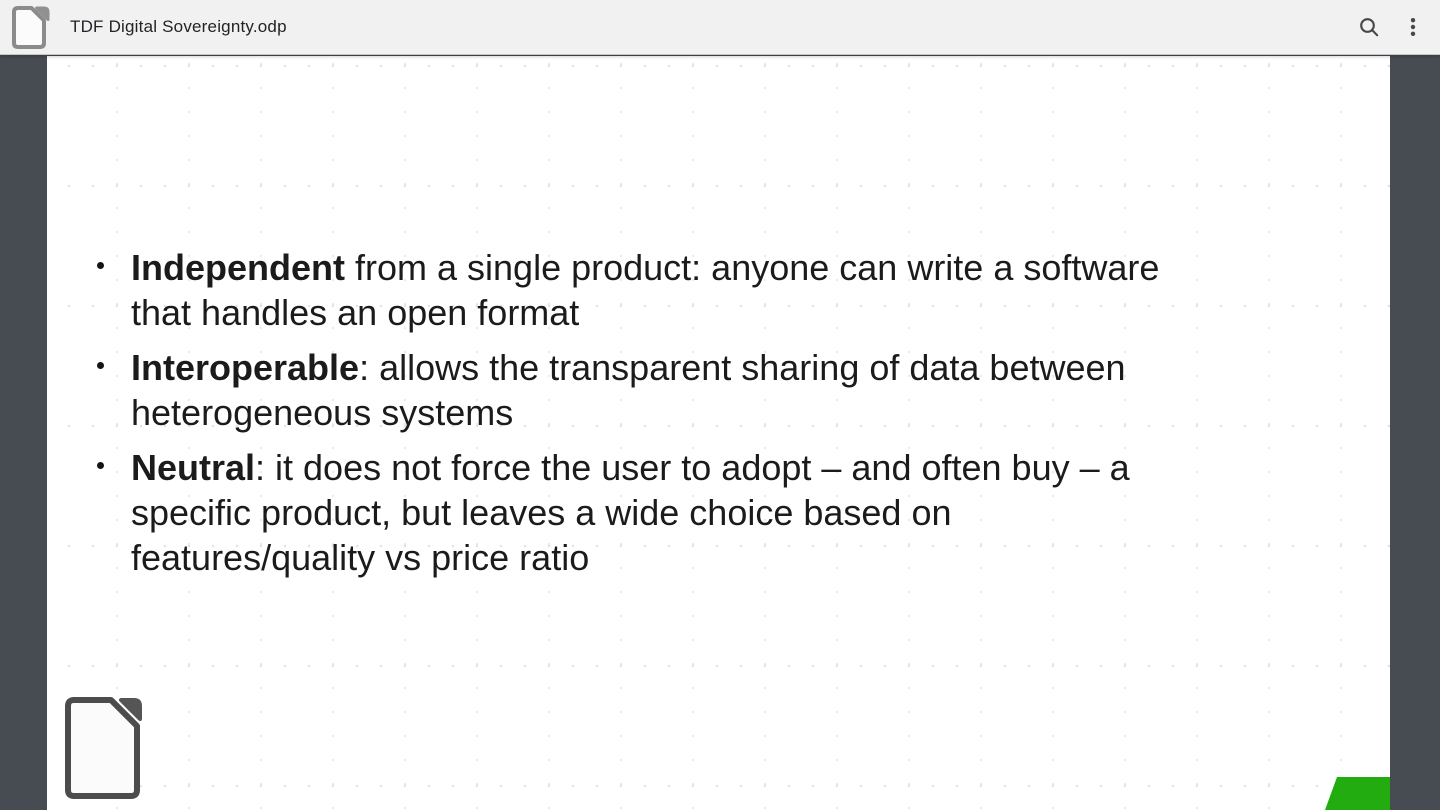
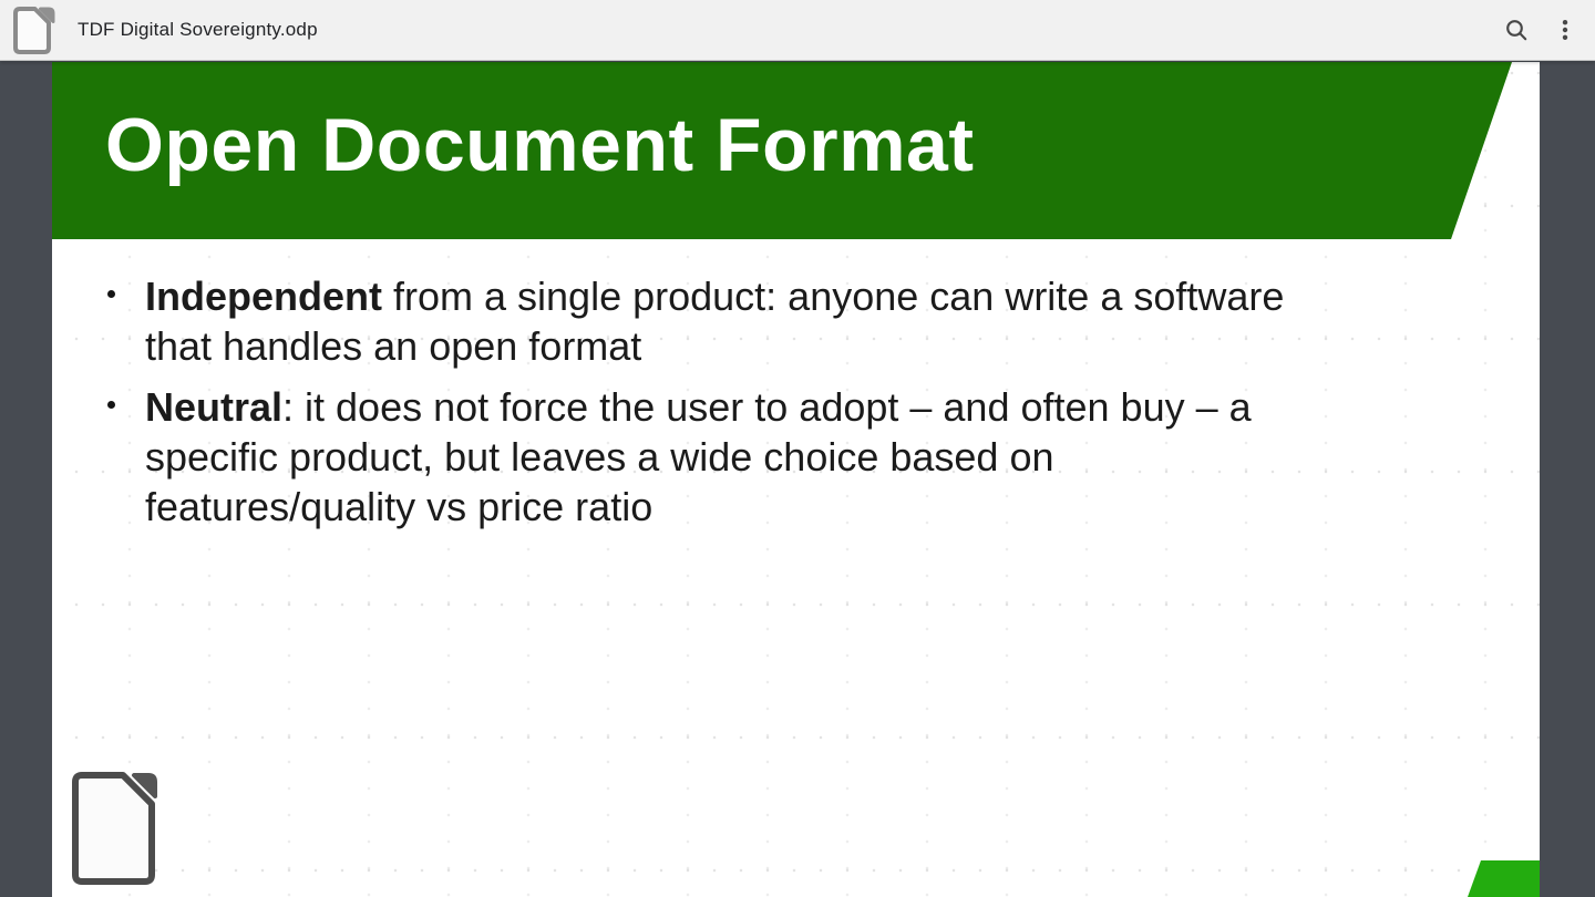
  TDF Digital Sovereignty.odp
+ Open Document Format
  Independent from a single product: anyone can write a software
  that handles an open format
- Interoperable: allows the transparent sharing of data between
- heterogeneous systems
  Neutral: it does not force the user to adopt – and often buy – a
  specific product, but leaves a wide choice based on
  features/quality vs price ratio
